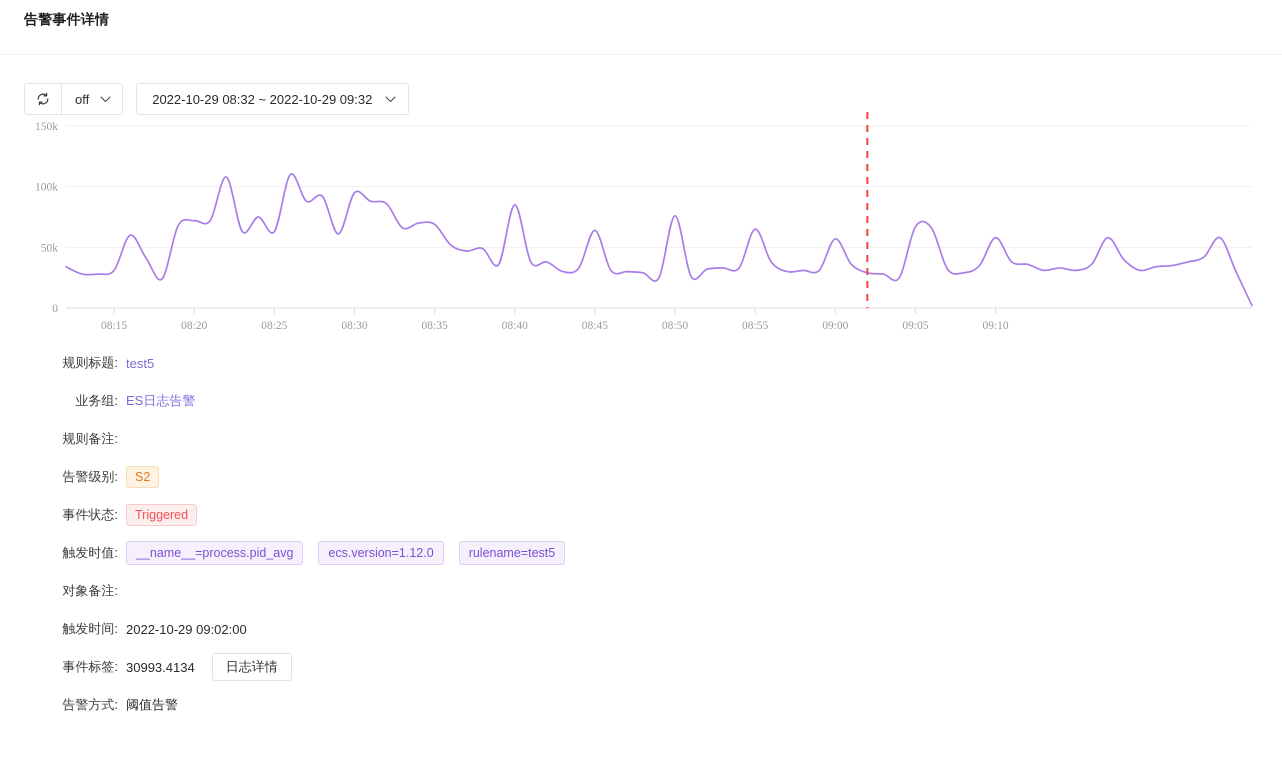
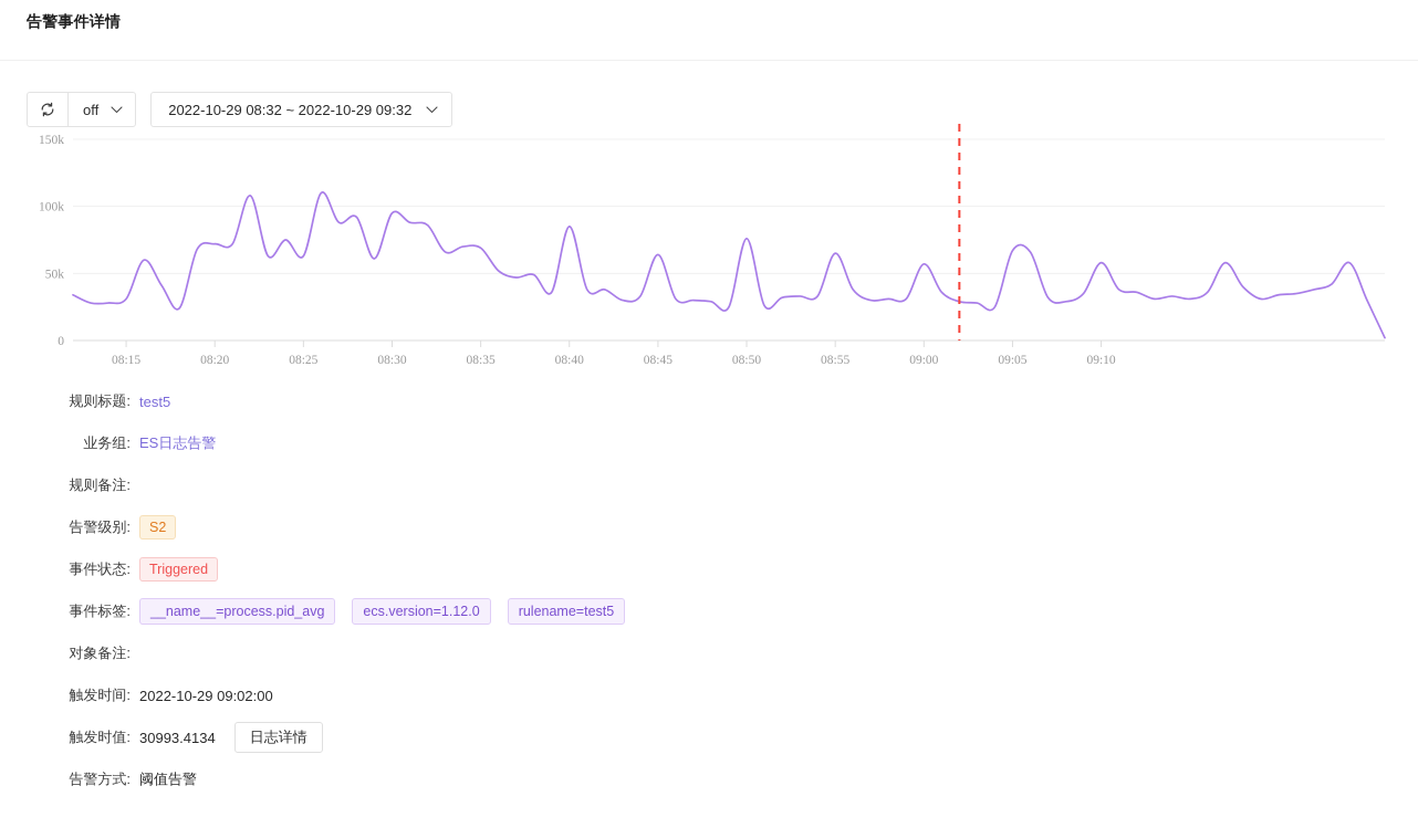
  告警事件详情
  off
  2022-10-29 08:32 ~ 2022-10-29 09:32
  0
  50k
  100k
  150k
  08:15
  08:20
  08:25
  08:30
  08:35
  08:40
  08:45
  08:50
  08:55
  09:00
  09:05
  09:10
  规则标题:
  test5
  业务组:
  ES日志告警
  规则备注:
  告警级别:
  S2
  事件状态:
  Triggered
- 触发时值:
+ 事件标签:
  __name__=process.pid_avg
  ecs.version=1.12.0
  rulename=test5
  对象备注:
  触发时间:
  2022-10-29 09:02:00
- 事件标签:
+ 触发时值:
  30993.4134
  日志详情
  告警方式:
  阈值告警
